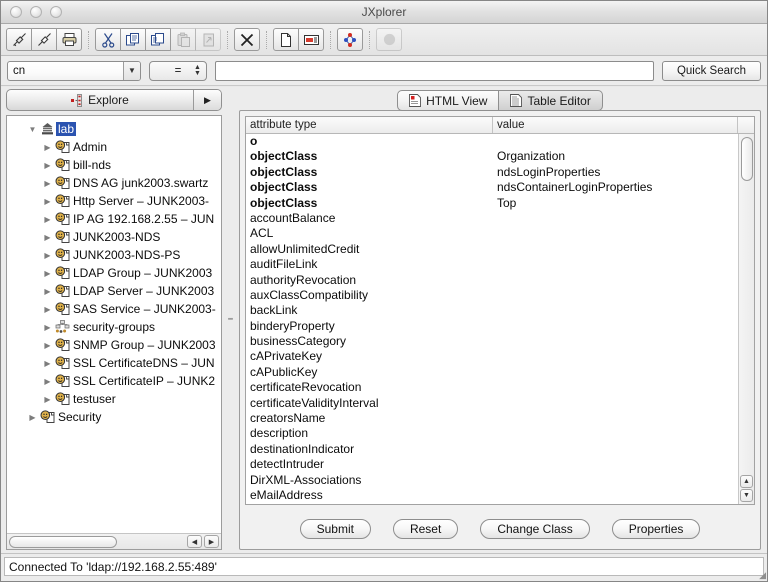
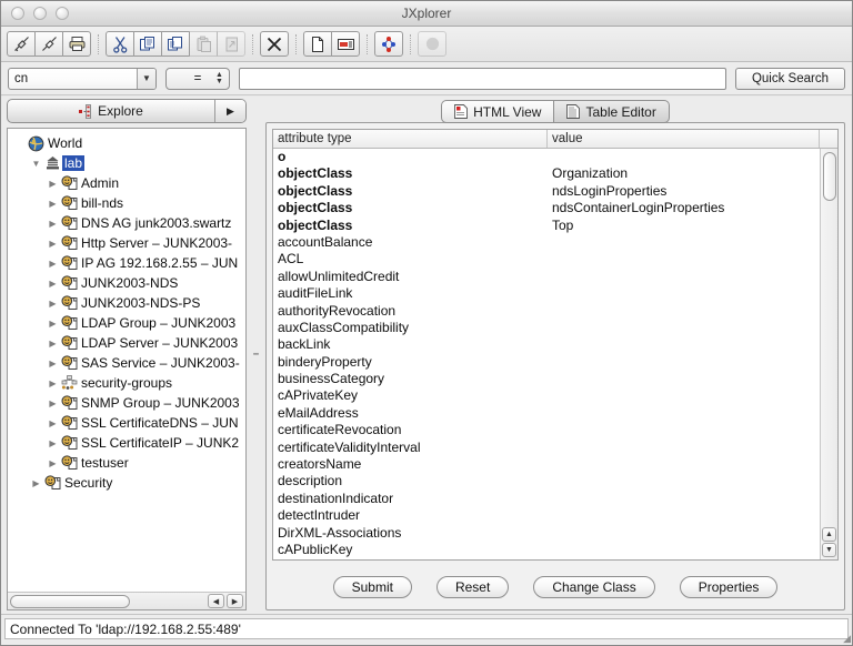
  JXplorer
  cn
  ▼
  =
  Quick Search
  Explore
  ▶
+ World
  ▼
  lab
  ▶
  Admin
  ▶
  bill-nds
  ▶
  DNS AG junk2003.swartz
  ▶
  Http Server – JUNK2003-
  ▶
  IP AG 192.168.2.55 – JUN
  ▶
  JUNK2003-NDS
  ▶
  JUNK2003-NDS-PS
  ▶
  LDAP Group – JUNK2003
  ▶
  LDAP Server – JUNK2003
  ▶
  SAS Service – JUNK2003-
  ▶
  security-groups
  ▶
  SNMP Group – JUNK2003
  ▶
  SSL CertificateDNS – JUN
  ▶
  SSL CertificateIP – JUNK2
  ▶
  testuser
  ▶
  Security
  HTML View
  Table Editor
  attribute type
  value
  o
  objectClass
  Organization
  objectClass
  ndsLoginProperties
  objectClass
  ndsContainerLoginProperties
  objectClass
  Top
  accountBalance
  ACL
  allowUnlimitedCredit
  auditFileLink
  authorityRevocation
  auxClassCompatibility
  backLink
  binderyProperty
  businessCategory
  cAPrivateKey
- cAPublicKey
+ eMailAddress
  certificateRevocation
  certificateValidityInterval
  creatorsName
  description
  destinationIndicator
  detectIntruder
  DirXML-Associations
- eMailAddress
+ cAPublicKey
  Submit
  Reset
  Change Class
  Properties
  Connected To 'ldap://192.168.2.55:489'
  ◢
